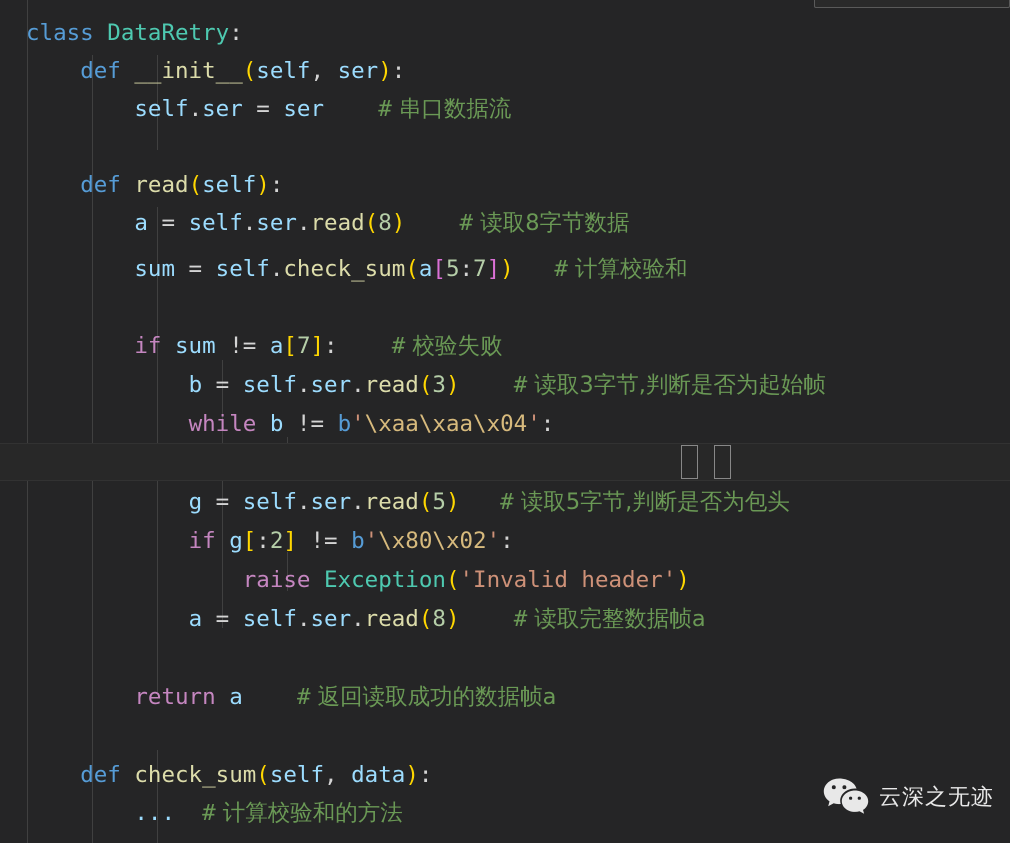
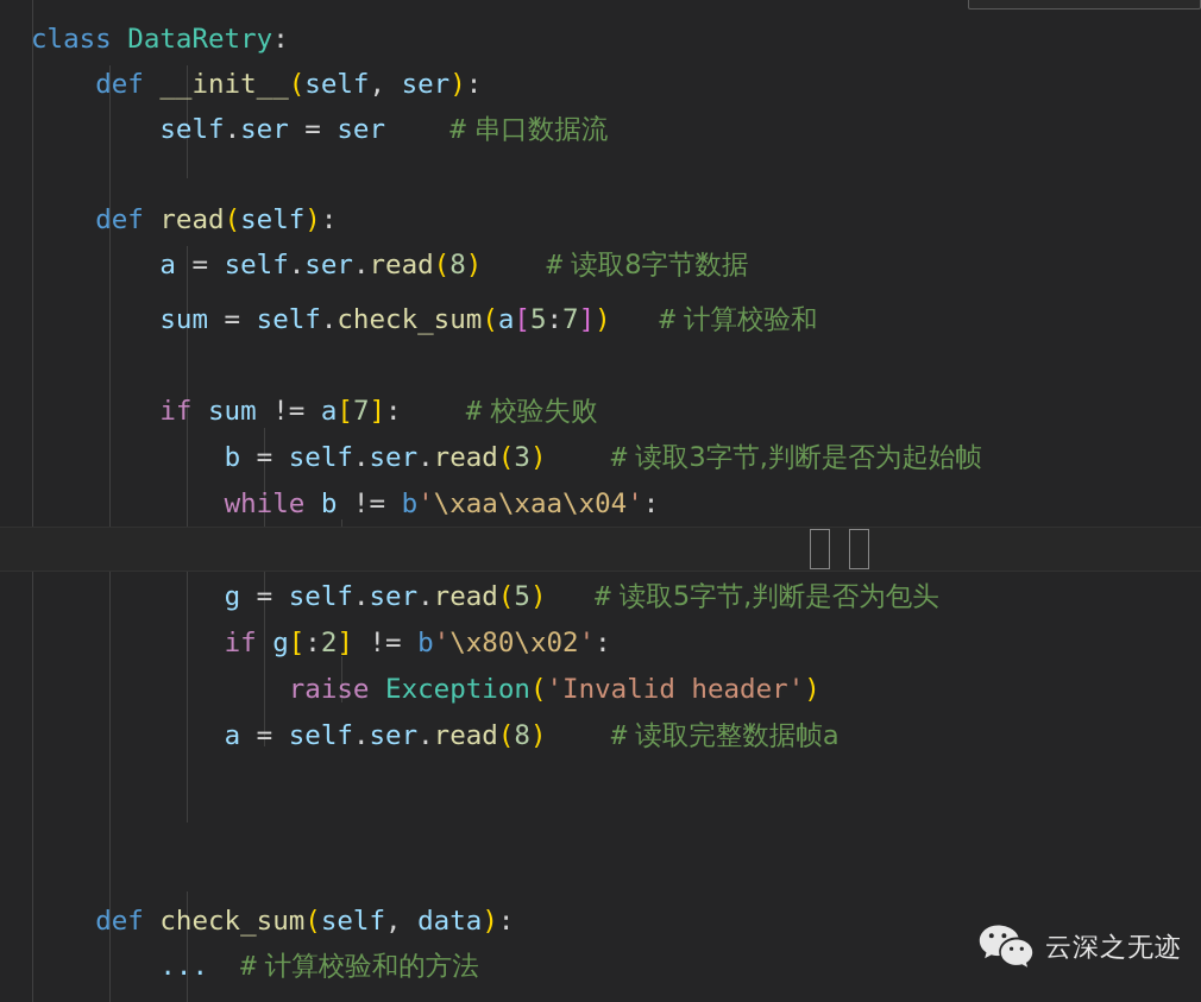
  class DataRetry:
  def __init__(self, ser):
  self.ser = ser # 串口数据流
  def read(self):
  a = self.ser.read(8) # 读取8字节数据
  sum = self.check_sum(a[5:7]) # 计算校验和
  if sum != a[7]: # 校验失败
  b = self.ser.read(3) # 读取3字节,判断是否为起始帧
  while b != b'\xaa\xaa\x04':
  g = self.ser.read(5) # 读取5字节,判断是否为包头
  if g[:2] != b'\x80\x02':
  raise Exception('Invalid header')
  a = self.ser.read(8) # 读取完整数据帧a
- return a # 返回读取成功的数据帧a
  def check_sum(self, data):
  ... # 计算校验和的方法
  云深之无迹
